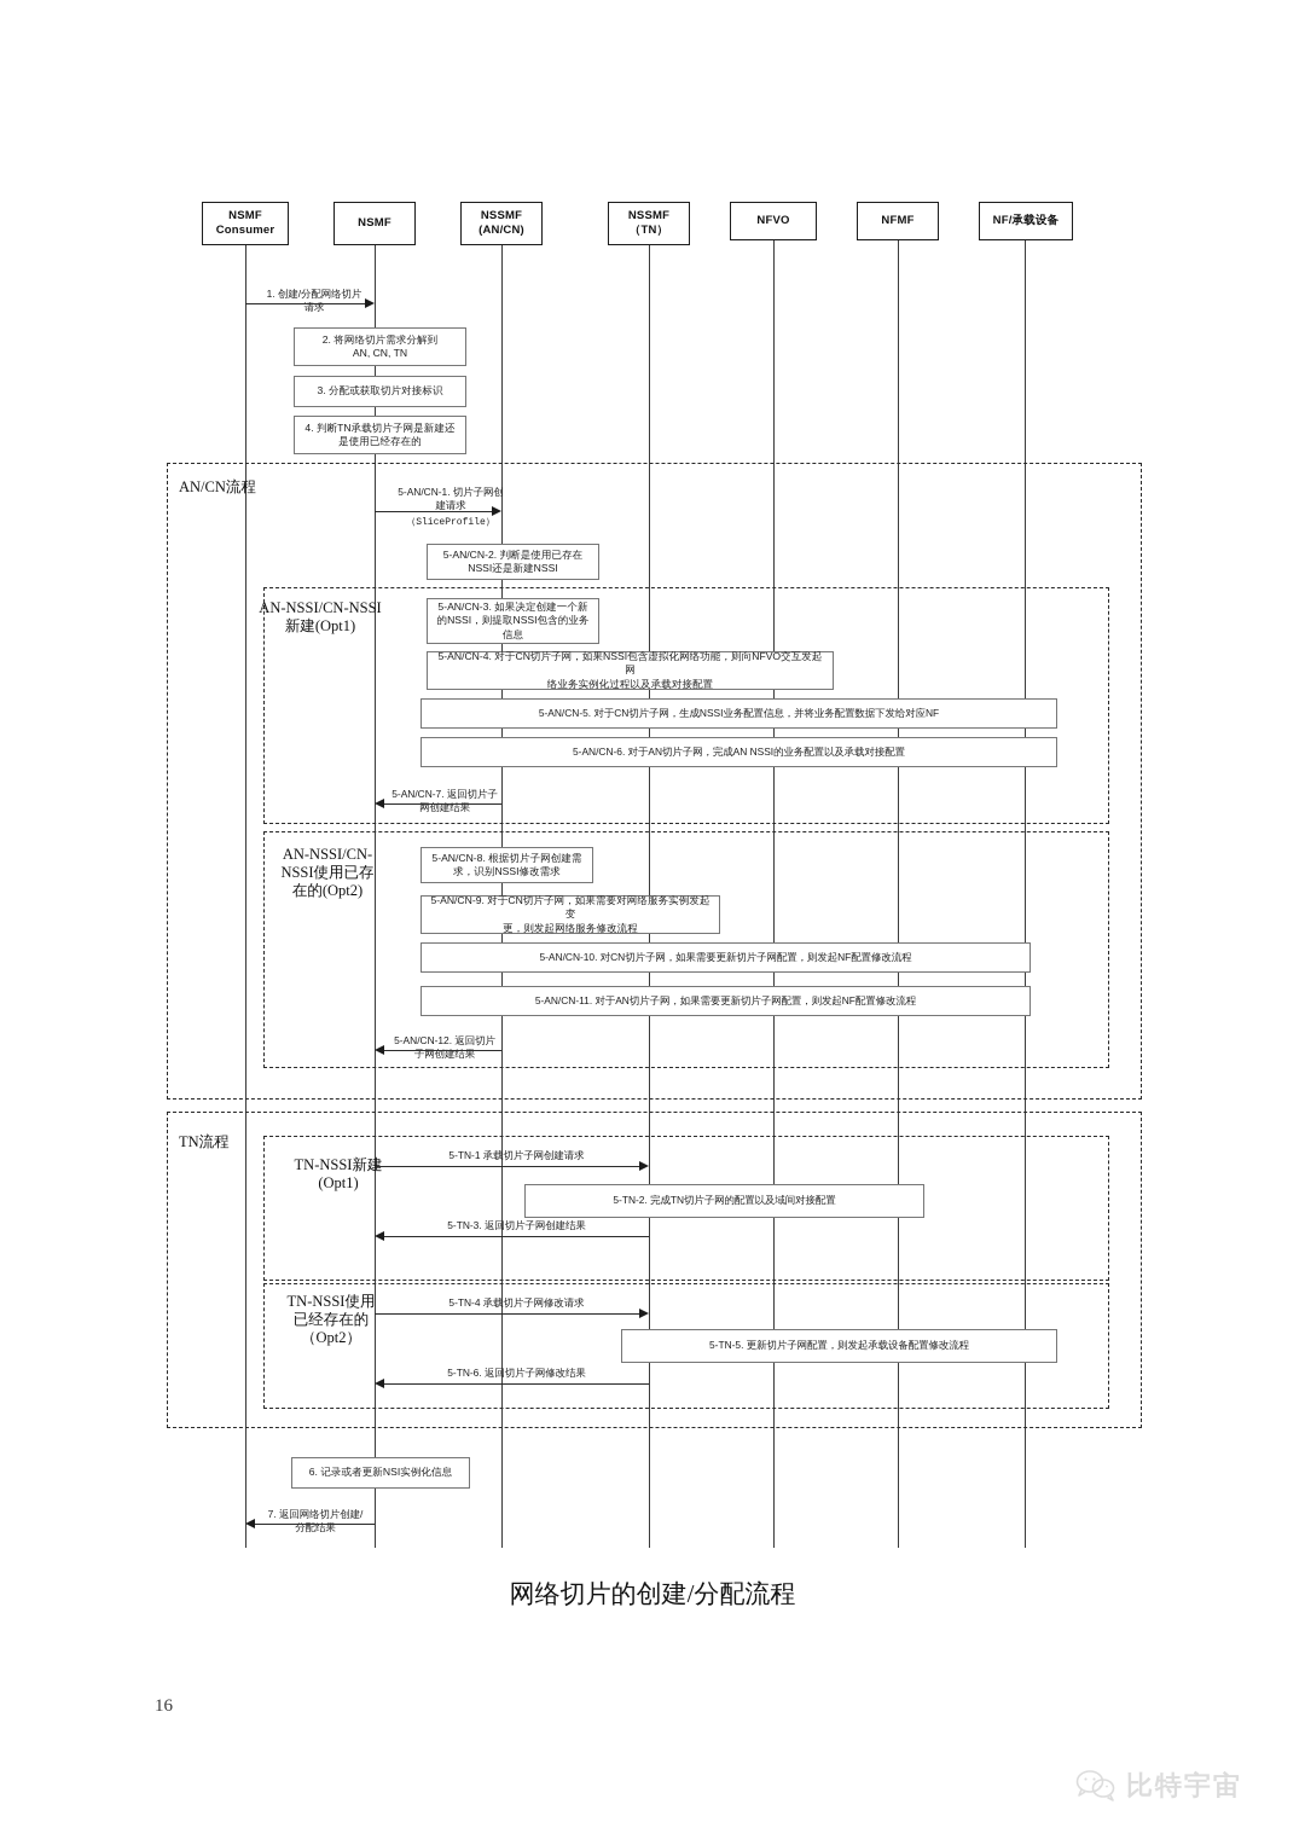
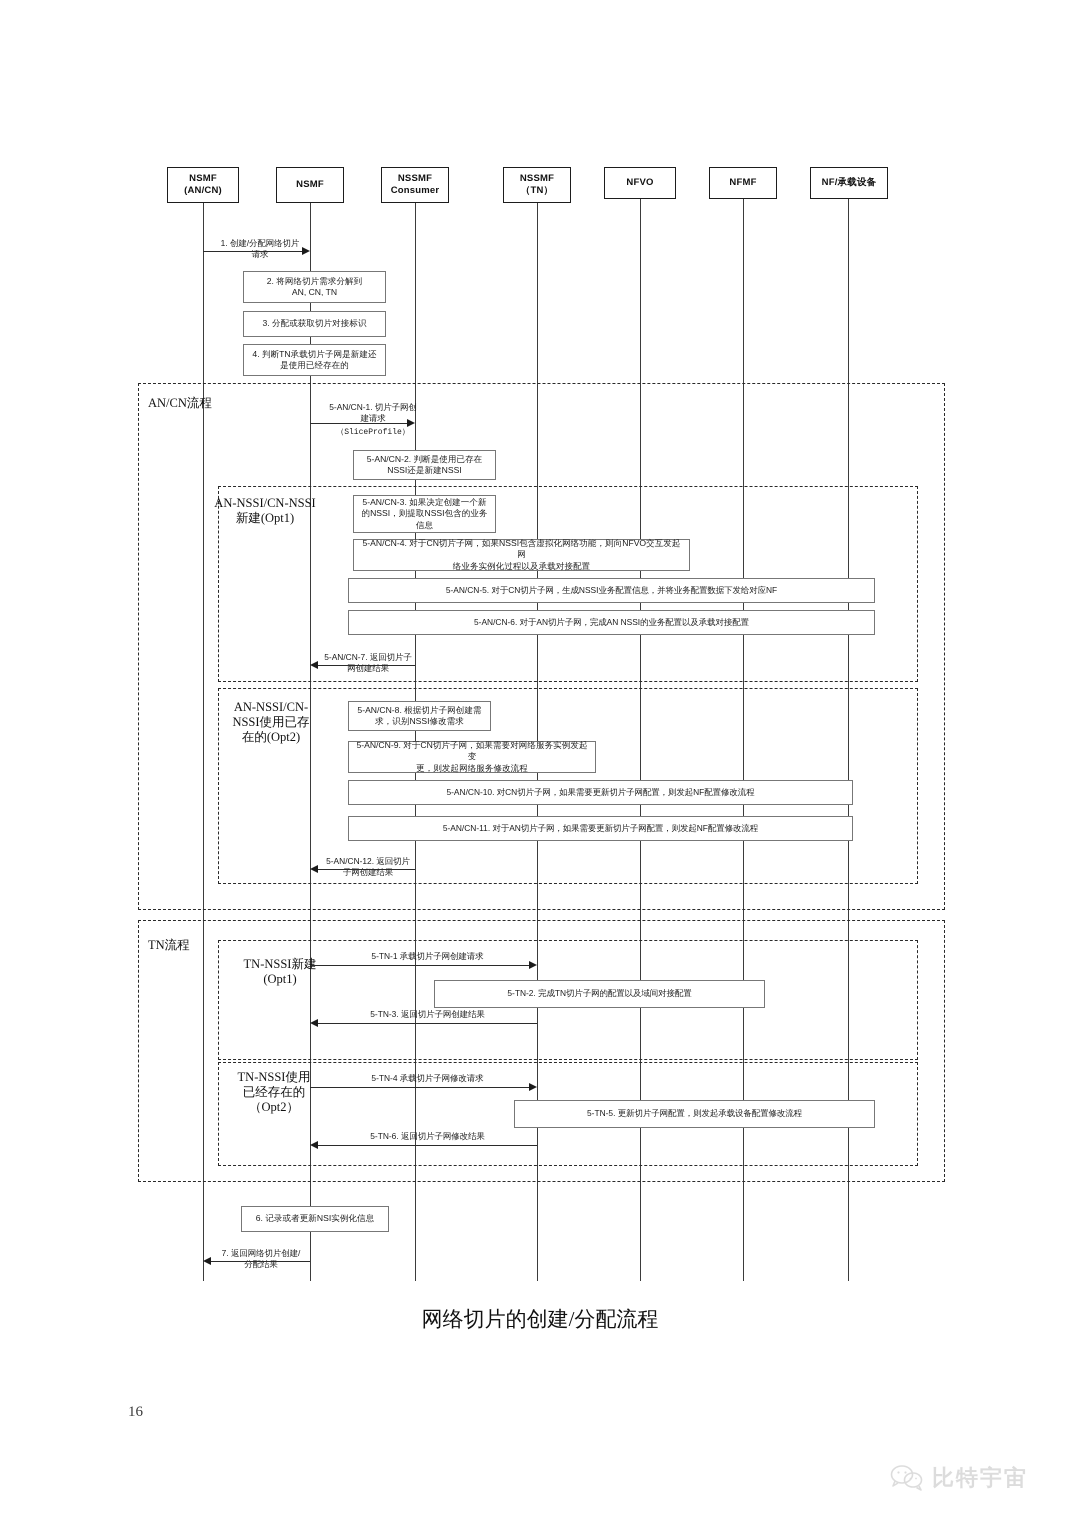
  NSMF
- Consumer
+ (AN/CN)
  NSMF
  NSSMF
- (AN/CN)
+ Consumer
  NSSMF
  （TN）
  NFVO
  NFMF
  NF/承载设备
  1. 创建/分配网络切片
  请求
  2. 将网络切片需求分解到
  AN, CN, TN
  3. 分配或获取切片对接标识
  4. 判断TN承载切片子网是新建还
  是使用已经存在的
  AN/CN流程
  5-AN/CN-1. 切片子网创
  建请求
  （SliceProfile）
  5-AN/CN-2. 判断是使用已存在
  NSSI还是新建NSSI
  AN-NSSI/CN-NSSI
  新建(Opt1)
  5-AN/CN-3. 如果决定创建一个新
  的NSSI，则提取NSSI包含的业务
  信息
  5-AN/CN-4. 对于CN切片子网，如果NSSI包含虚拟化网络功能，则向NFVO交互发起网
  络业务实例化过程以及承载对接配置
  5-AN/CN-5. 对于CN切片子网，生成NSSI业务配置信息，并将业务配置数据下发给对应NF
  5-AN/CN-6. 对于AN切片子网，完成AN NSSI的业务配置以及承载对接配置
  5-AN/CN-7. 返回切片子
  网创建结果
  AN-NSSI/CN-
  NSSI使用已存
  在的(Opt2)
  5-AN/CN-8. 根据切片子网创建需
  求，识别NSSI修改需求
  5-AN/CN-9. 对于CN切片子网，如果需要对网络服务实例发起变
  更，则发起网络服务修改流程
  5-AN/CN-10. 对CN切片子网，如果需要更新切片子网配置，则发起NF配置修改流程
  5-AN/CN-11. 对于AN切片子网，如果需要更新切片子网配置，则发起NF配置修改流程
  5-AN/CN-12. 返回切片
  子网创建结果
  TN流程
  TN-NSSI新建
  (Opt1)
  5-TN-1 承载切片子网创建请求
  5-TN-2. 完成TN切片子网的配置以及域间对接配置
  5-TN-3. 返回切片子网创建结果
  TN-NSSI使用
  已经存在的
  （Opt2）
  5-TN-4 承载切片子网修改请求
  5-TN-5. 更新切片子网配置，则发起承载设备配置修改流程
  5-TN-6. 返回切片子网修改结果
  6. 记录或者更新NSI实例化信息
  7. 返回网络切片创建/
  分配结果
  网络切片的创建/分配流程
  16
  比特宇宙
